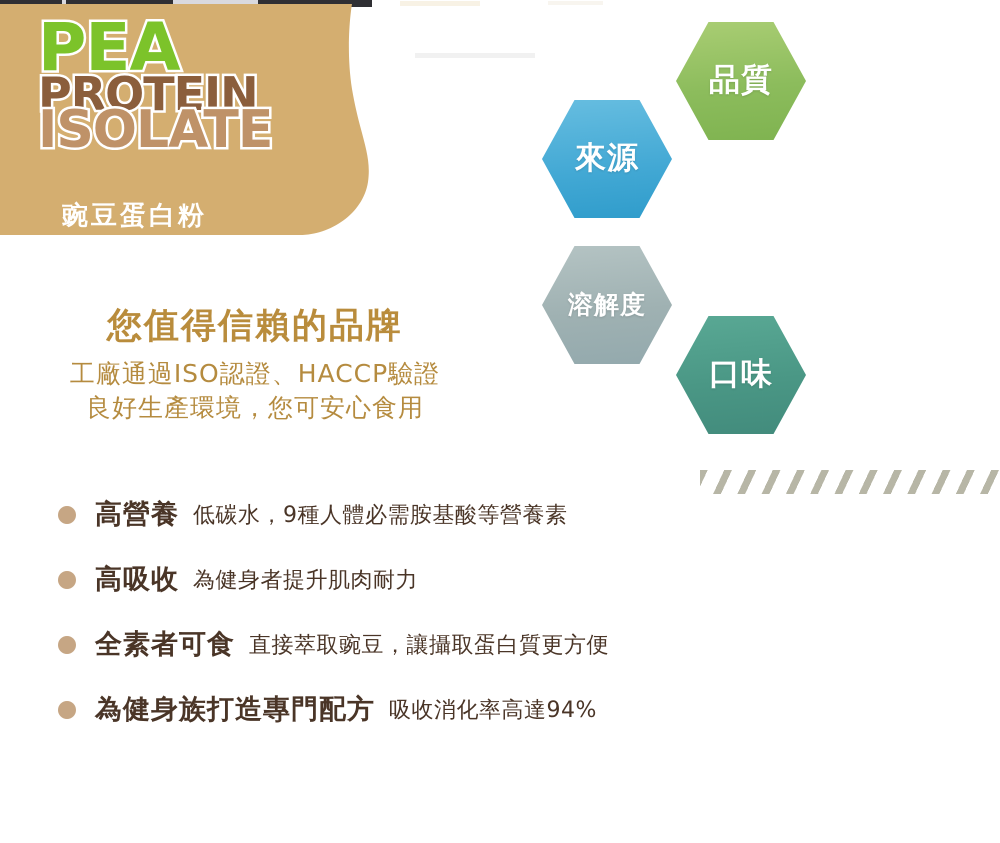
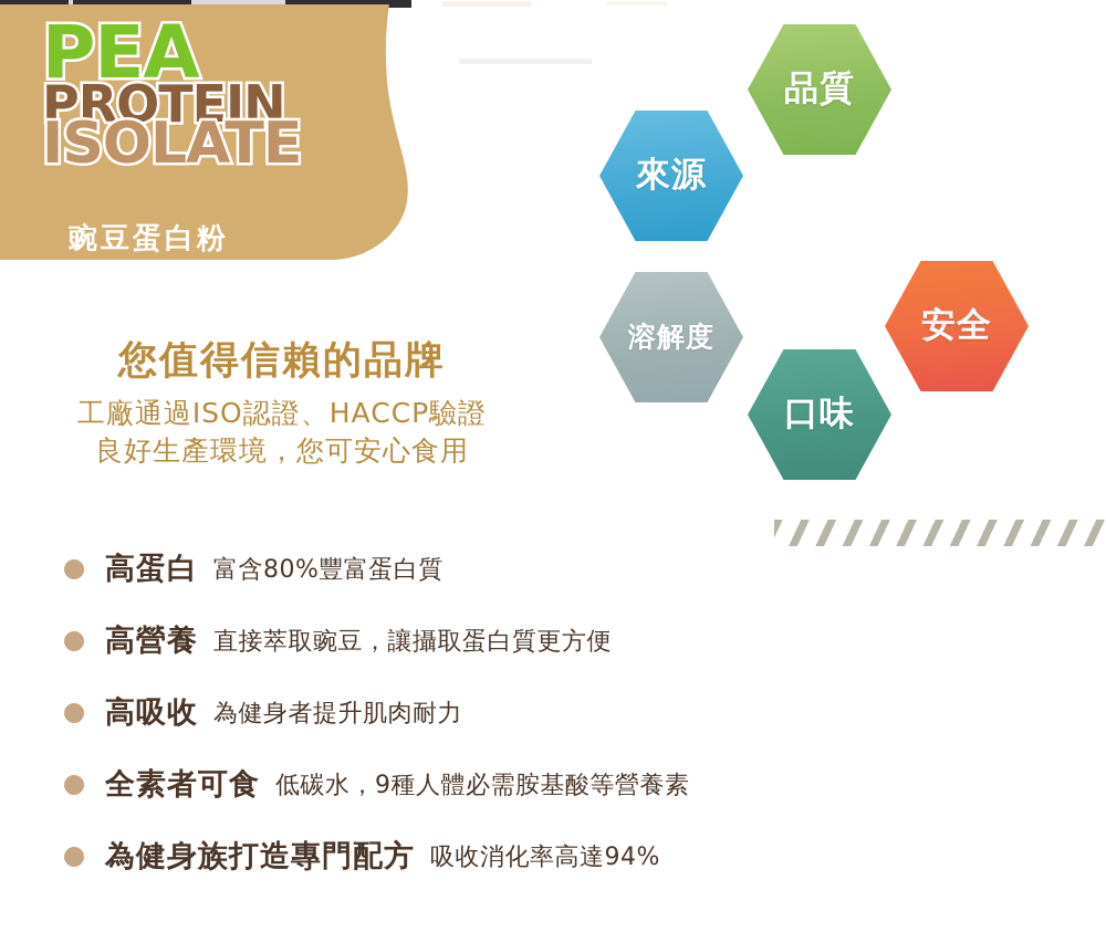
  PEA
  PROTEIN
  ISOLATE
  豌豆蛋白粉
  您值得信賴的品牌
  工廠通過ISO認證、HACCP驗證
  良好生產環境，您可安心食用
  品質
  來源
  溶解度
+ 安全
  口味
+ 高蛋白
+ 富含80%豐富蛋白質
  高營養
- 低碳水，9種人體必需胺基酸等營養素
+ 直接萃取豌豆，讓攝取蛋白質更方便
  高吸收
  為健身者提升肌肉耐力
  全素者可食
- 直接萃取豌豆，讓攝取蛋白質更方便
+ 低碳水，9種人體必需胺基酸等營養素
  為健身族打造專門配方
  吸收消化率高達94%
